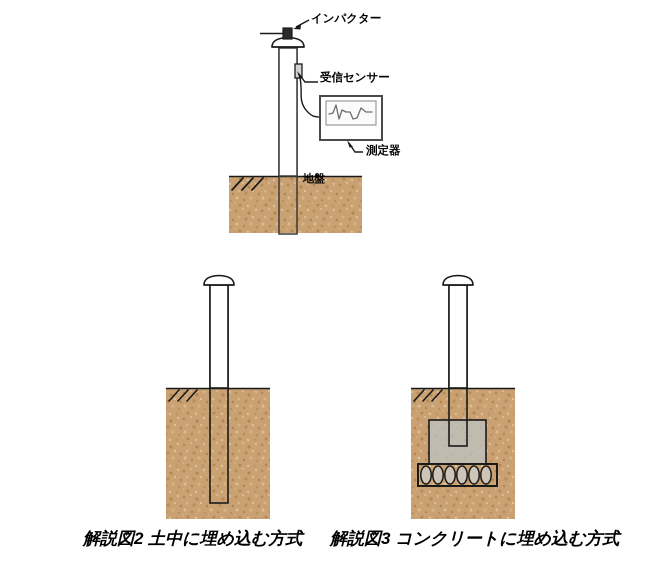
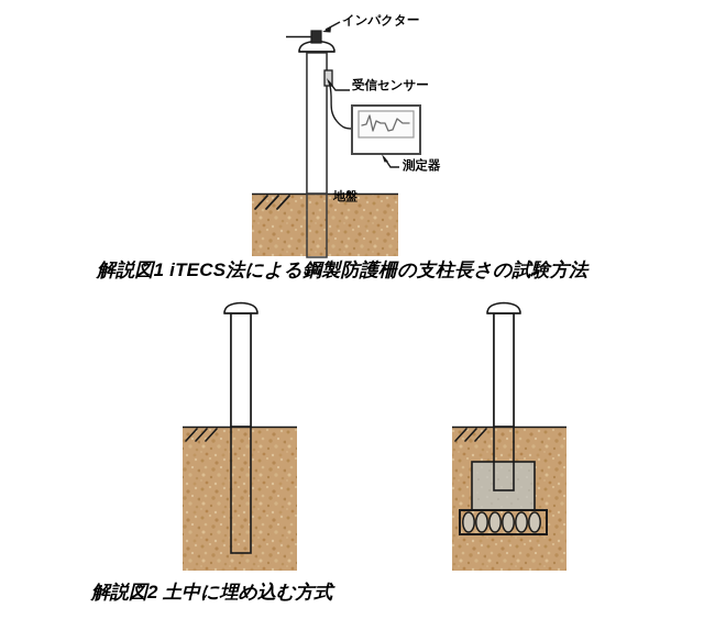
  インパクター
  受信センサー
  測定器
  地盤
+ 解説図1 iTECS法による鋼製防護柵の支柱長さの試験方法
  解説図2 土中に埋め込む方式
- 解説図3 コンクリートに埋め込む方式
